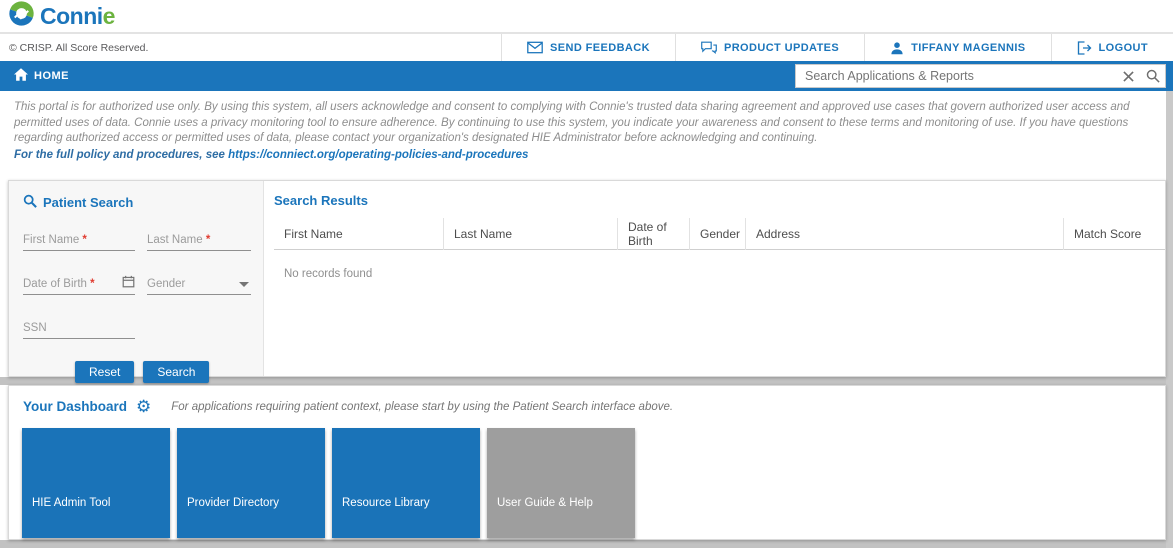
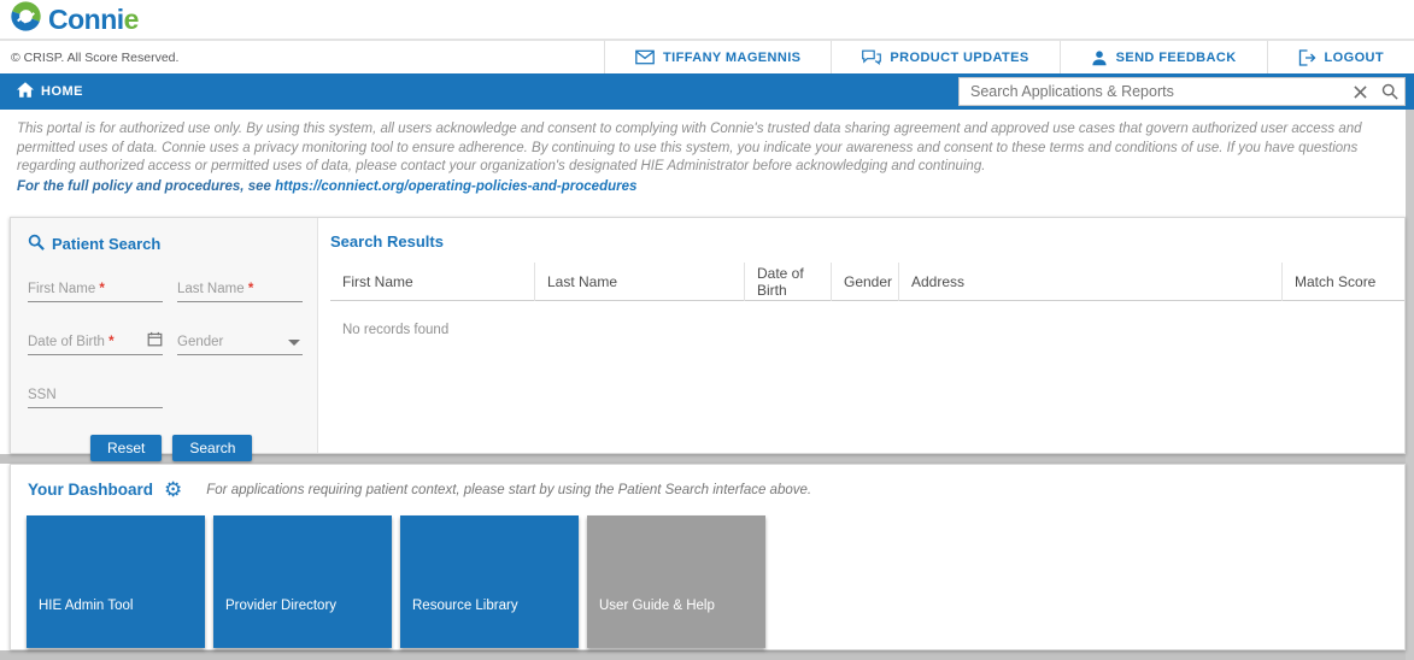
  Connie
  © CRISP. All Score Reserved.
- SEND FEEDBACK
+ TIFFANY MAGENNIS
  PRODUCT UPDATES
- TIFFANY MAGENNIS
+ SEND FEEDBACK
  LOGOUT
  HOME
  Search Applications & Reports
- This portal is for authorized use only. By using this system, all users acknowledge and consent to complying with Connie's trusted data sharing agreement and approved use cases that govern authorized user access and permitted uses of data. Connie uses a privacy monitoring tool to ensure adherence. By continuing to use this system, you indicate your awareness and consent to these terms and monitoring of use. If you have questions regarding authorized access or permitted uses of data, please contact your organization's designated HIE Administrator before acknowledging and continuing.
+ This portal is for authorized use only. By using this system, all users acknowledge and consent to complying with Connie's trusted data sharing agreement and approved use cases that govern authorized user access and permitted uses of data. Connie uses a privacy monitoring tool to ensure adherence. By continuing to use this system, you indicate your awareness and consent to these terms and conditions of use. If you have questions regarding authorized access or permitted uses of data, please contact your organization's designated HIE Administrator before acknowledging and continuing.
  For the full policy and procedures, see https://conniect.org/operating-policies-and-procedures
  Patient Search
  First Name *
  Last Name *
  Date of Birth *
  Gender
  SSN
  Reset
  Search
  Search Results
  First Name
  Last Name
  Date of Birth
  Gender
  Address
  Match Score
  No records found
  Your Dashboard
  ⚙
  For applications requiring patient context, please start by using the Patient Search interface above.
  HIE Admin Tool
  Provider Directory
  Resource Library
  User Guide & Help
